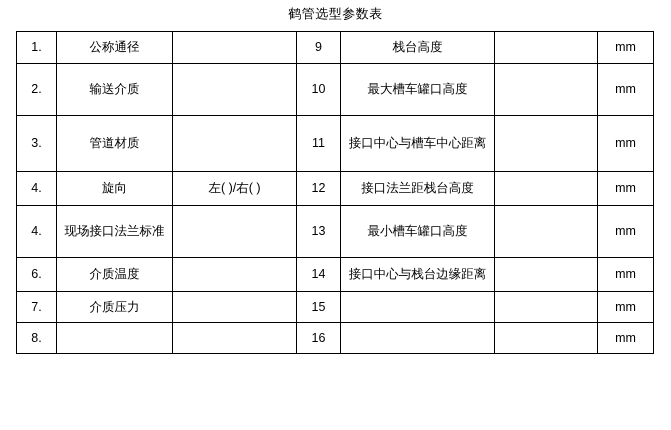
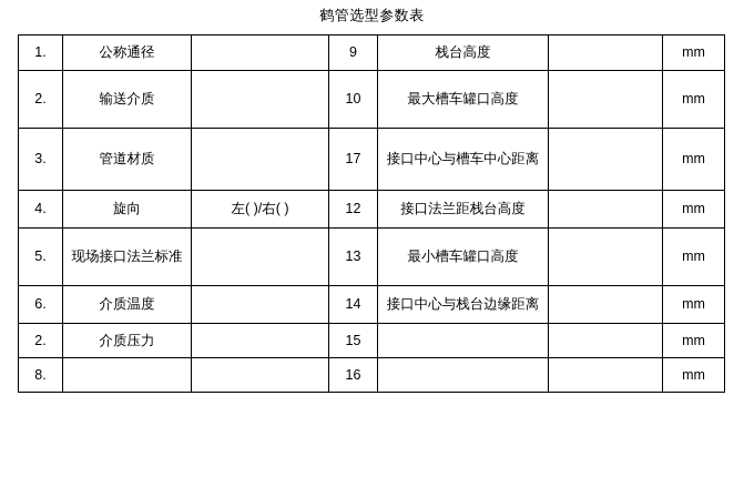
  鹤管选型参数表
  1.	公称通径		9	栈台高度		mm
  2.	输送介质		10	最大槽车罐口高度		mm
- 3.	管道材质		11	接口中心与槽车中心距离		mm
+ 3.	管道材质		17	接口中心与槽车中心距离		mm
  4.	旋向	左( )/右( )	12	接口法兰距栈台高度		mm
- 4.	现场接口法兰标准		13	最小槽车罐口高度		mm
+ 5.	现场接口法兰标准		13	最小槽车罐口高度		mm
  6.	介质温度		14	接口中心与栈台边缘距离		mm
- 7.	介质压力		15			mm
+ 2.	介质压力		15			mm
  8.			16			mm
